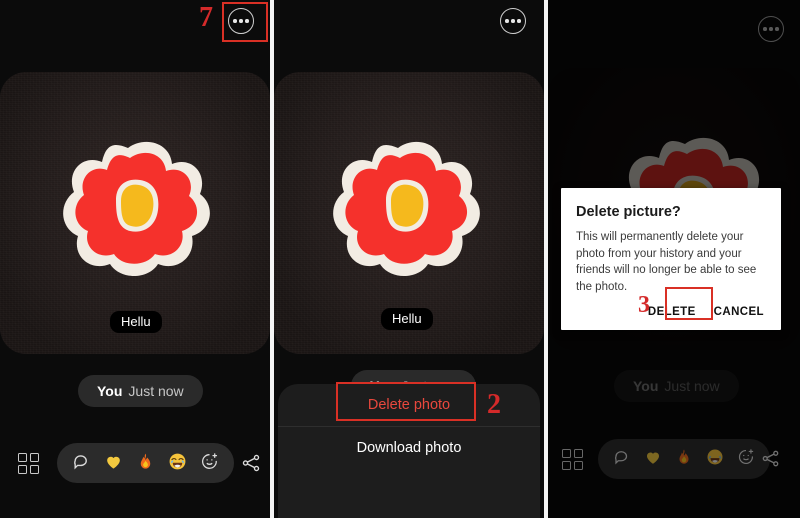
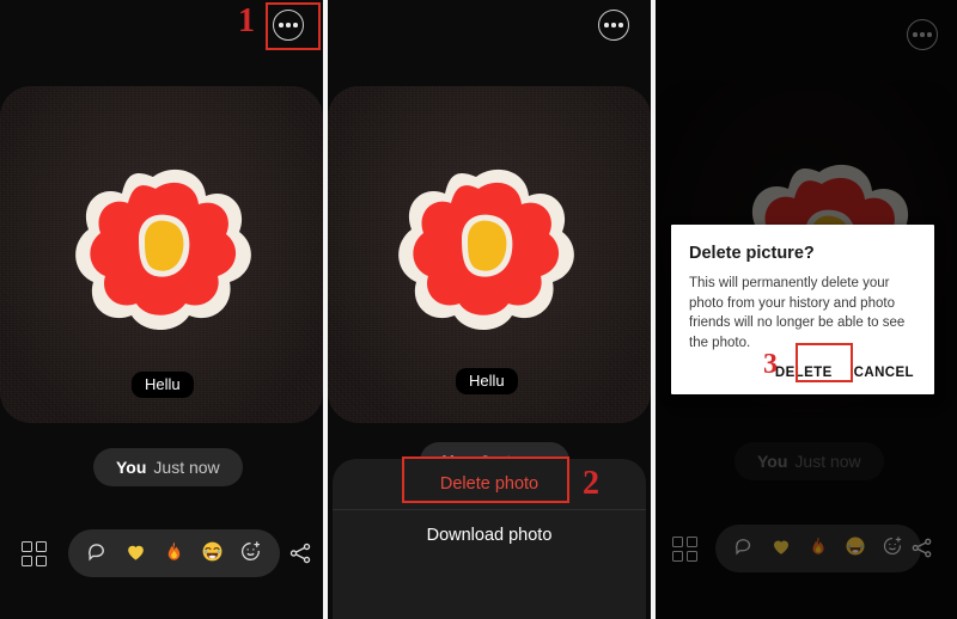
  Hellu
  You
  Just now
  Hellu
  Delete photo
  Download photo
  You
  Just now
  Delete picture?
- This will permanently delete your photo from your history and your friends will no longer be able to see the photo.
+ This will permanently delete your photo from your history and photo friends will no longer be able to see the photo.
  DELETE
  CANCEL
- 7
+ 1
  2
  3
